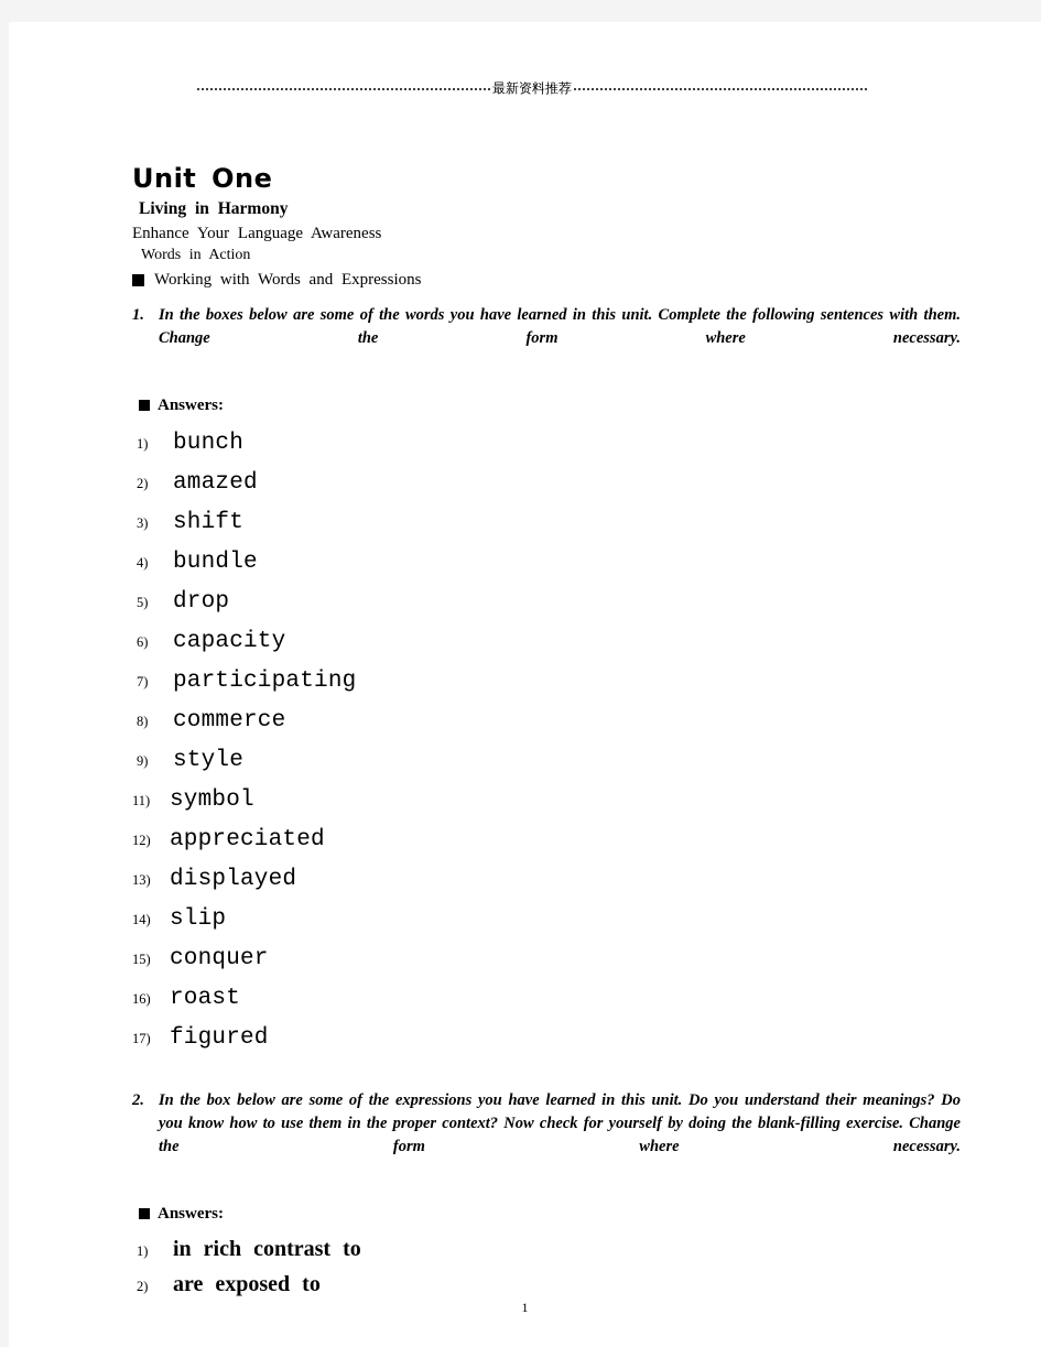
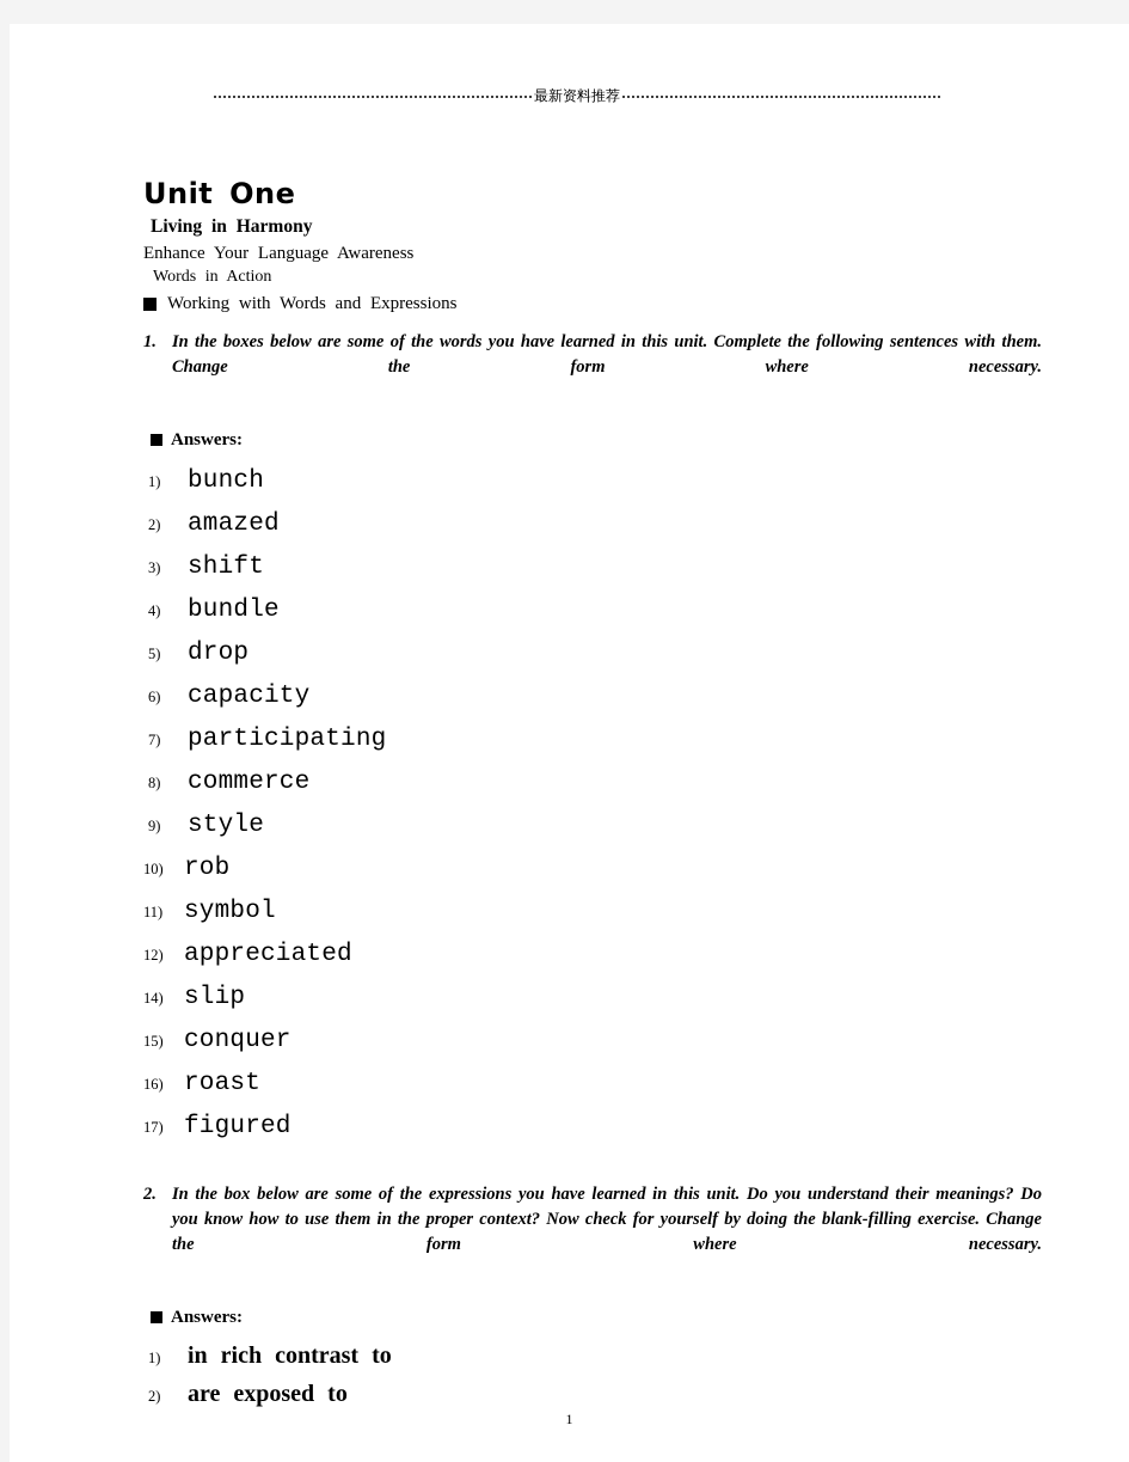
  最新资料推荐
  Unit One
  Living in Harmony
  Enhance Your Language Awareness
  Words in Action
  Working with Words and Expressions
  1.
  In the boxes below are some of the words you have learned in this unit. Complete the following sentences with them. Change the form where necessary.
  Answers:
  1)
  bunch
  2)
  amazed
  3)
  shift
  4)
  bundle
  5)
  drop
  6)
  capacity
  7)
  participating
  8)
  commerce
  9)
  style
+ 10)
+ rob
  11)
  symbol
  12)
  appreciated
- 13)
- displayed
  14)
  slip
  15)
  conquer
  16)
  roast
  17)
  figured
  2.
  In the box below are some of the expressions you have learned in this unit. Do you understand their meanings? Do you know how to use them in the proper context? Now check for yourself by doing the blank-filling exercise. Change the form where necessary.
  Answers:
  1)
  in rich contrast to
  2)
  are exposed to
  1
